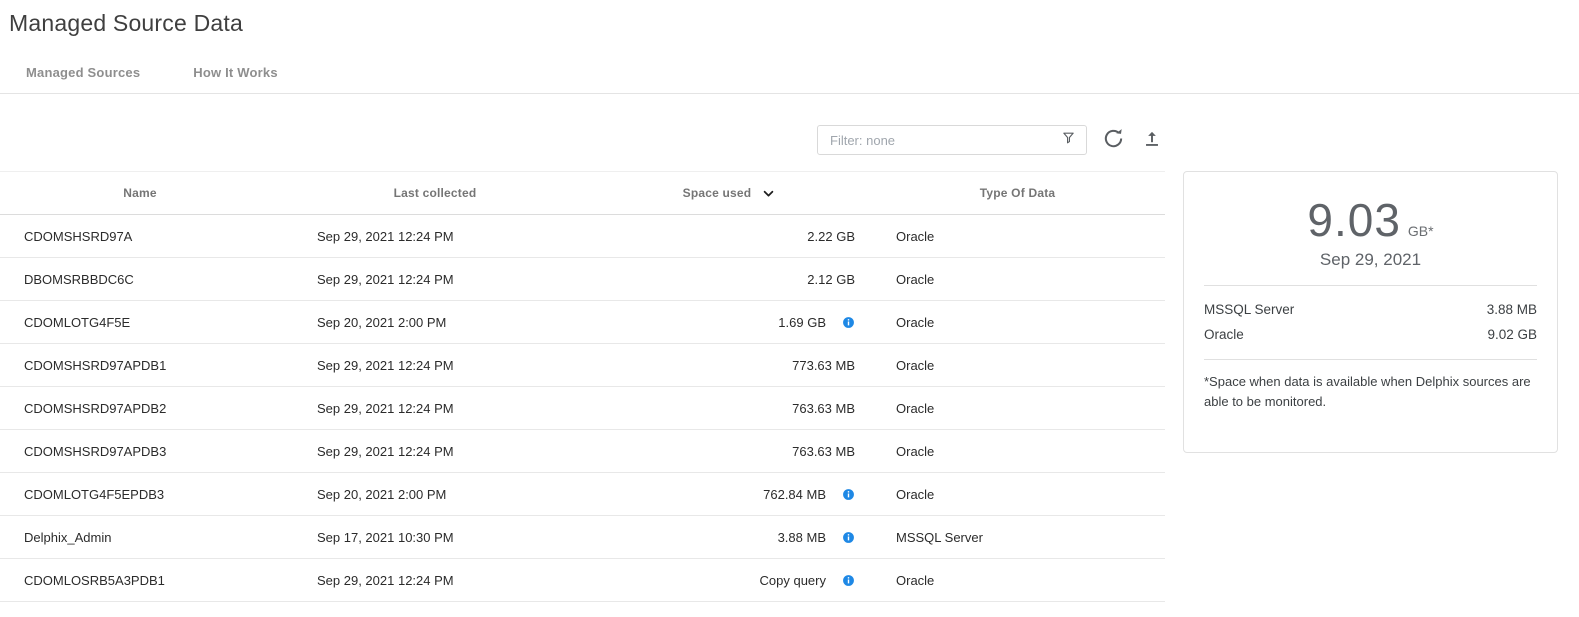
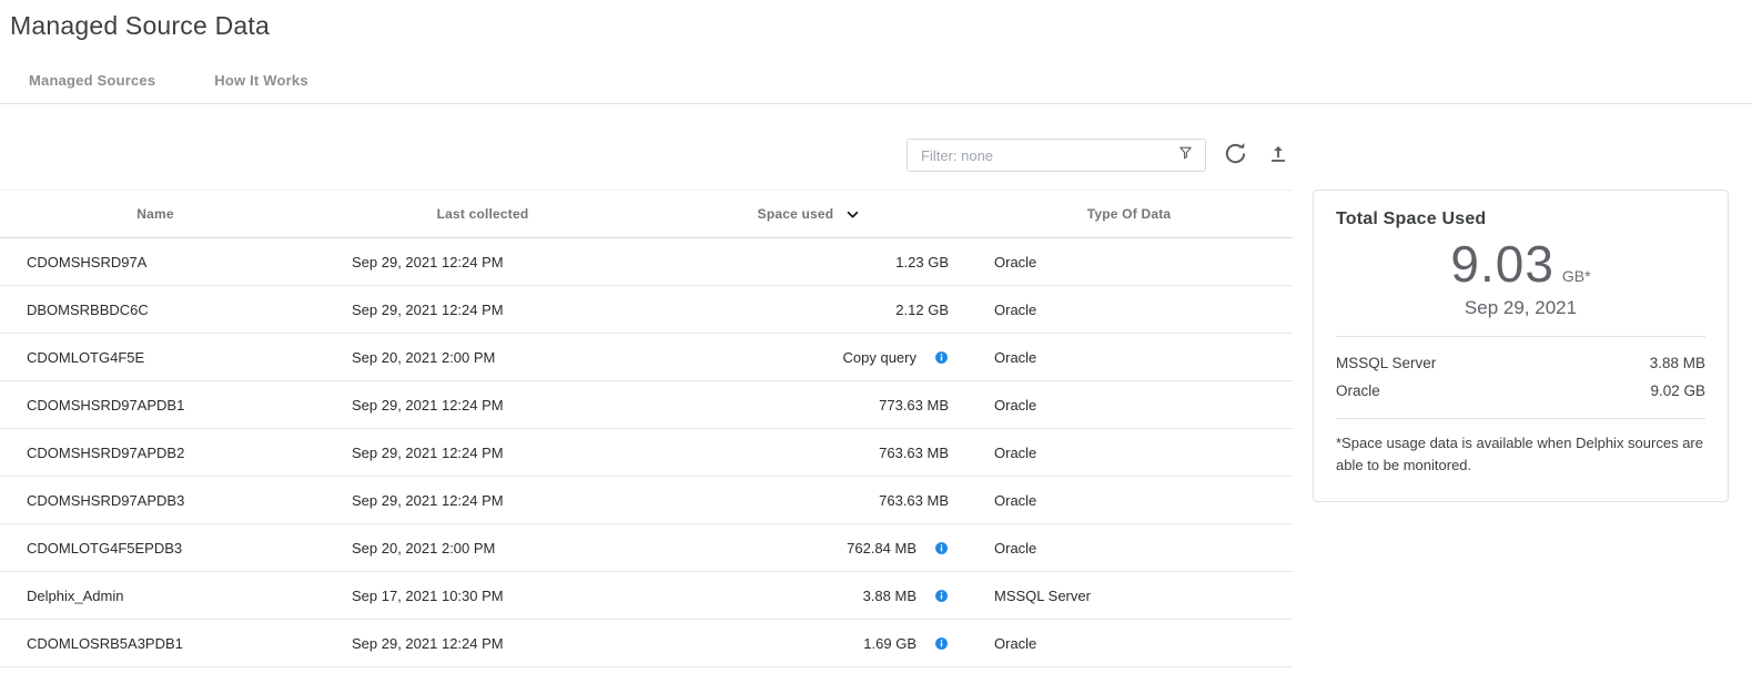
  Managed Source Data
  Managed Sources
  How It Works
  Filter: none
  Name
  Last collected
  Space used
  Type Of Data
  CDOMSHSRD97A
  Sep 29, 2021 12:24 PM
- 2.22 GB
+ 1.23 GB
  Oracle
  DBOMSRBBDC6C
  Sep 29, 2021 12:24 PM
  2.12 GB
  Oracle
  CDOMLOTG4F5E
  Sep 20, 2021 2:00 PM
- 1.69 GB
+ Copy query
  Oracle
  CDOMSHSRD97APDB1
  Sep 29, 2021 12:24 PM
  773.63 MB
  Oracle
  CDOMSHSRD97APDB2
  Sep 29, 2021 12:24 PM
  763.63 MB
  Oracle
  CDOMSHSRD97APDB3
  Sep 29, 2021 12:24 PM
  763.63 MB
  Oracle
  CDOMLOTG4F5EPDB3
  Sep 20, 2021 2:00 PM
  762.84 MB
  Oracle
  Delphix_Admin
  Sep 17, 2021 10:30 PM
  3.88 MB
  MSSQL Server
  CDOMLOSRB5A3PDB1
  Sep 29, 2021 12:24 PM
- Copy query
+ 1.69 GB
  Oracle
+ Total Space Used
  9.03 GB*
  Sep 29, 2021
  MSSQL Server
  3.88 MB
  Oracle
  9.02 GB
- *Space when data is available when Delphix sources are able to be monitored.
+ *Space usage data is available when Delphix sources are able to be monitored.
